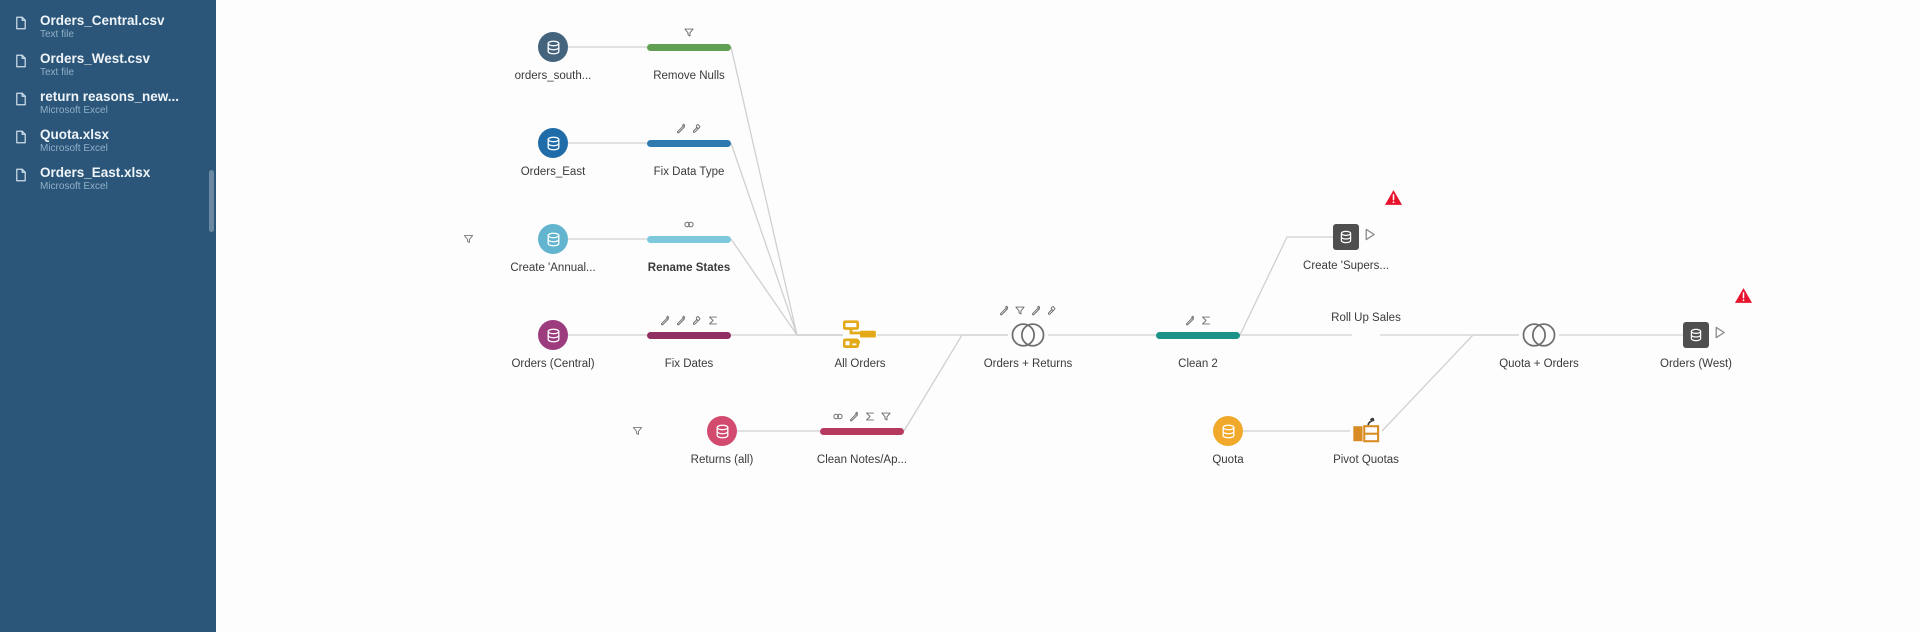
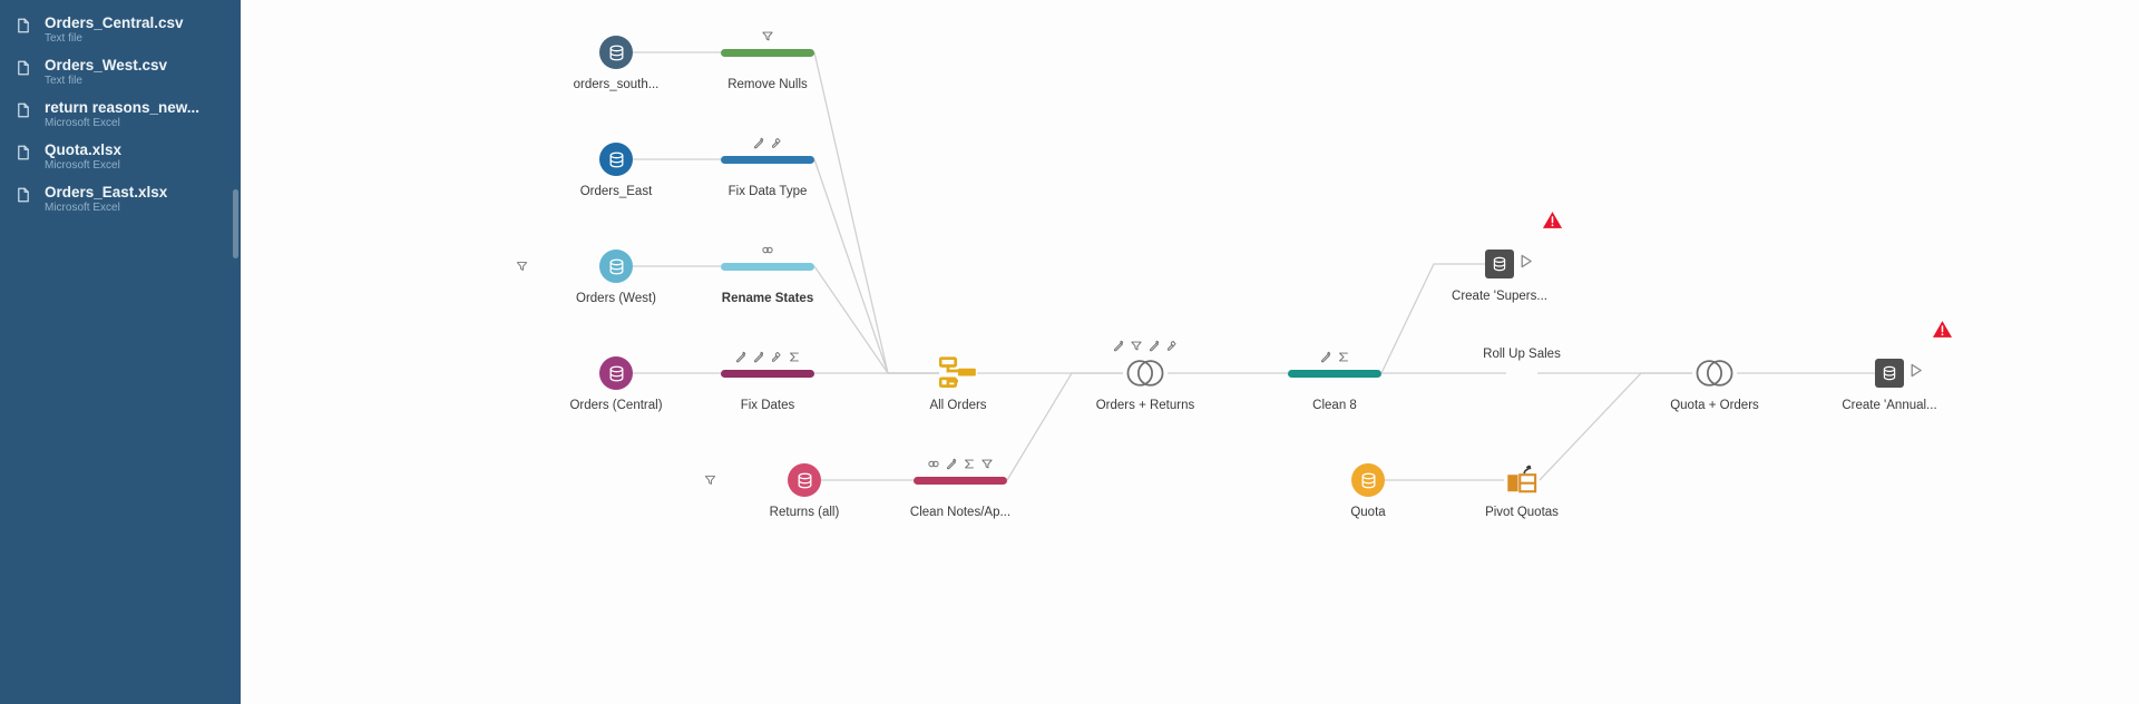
  Orders_Central.csv
  Text file
  Orders_West.csv
  Text file
  return reasons_new...
  Microsoft Excel
  Quota.xlsx
  Microsoft Excel
  Orders_East.xlsx
  Microsoft Excel
  orders_south...
  Remove Nulls
  Orders_East
  Fix Data Type
- Create 'Annual...
+ Orders (West)
  Rename States
  Orders (Central)
  Fix Dates
  All Orders
  Returns (all)
  Clean Notes/Ap...
  Orders + Returns
- Clean 2
+ Clean 8
  Roll Up Sales
  Create 'Supers...
  Quota
  Pivot Quotas
  Quota + Orders
- Orders (West)
+ Create 'Annual...
